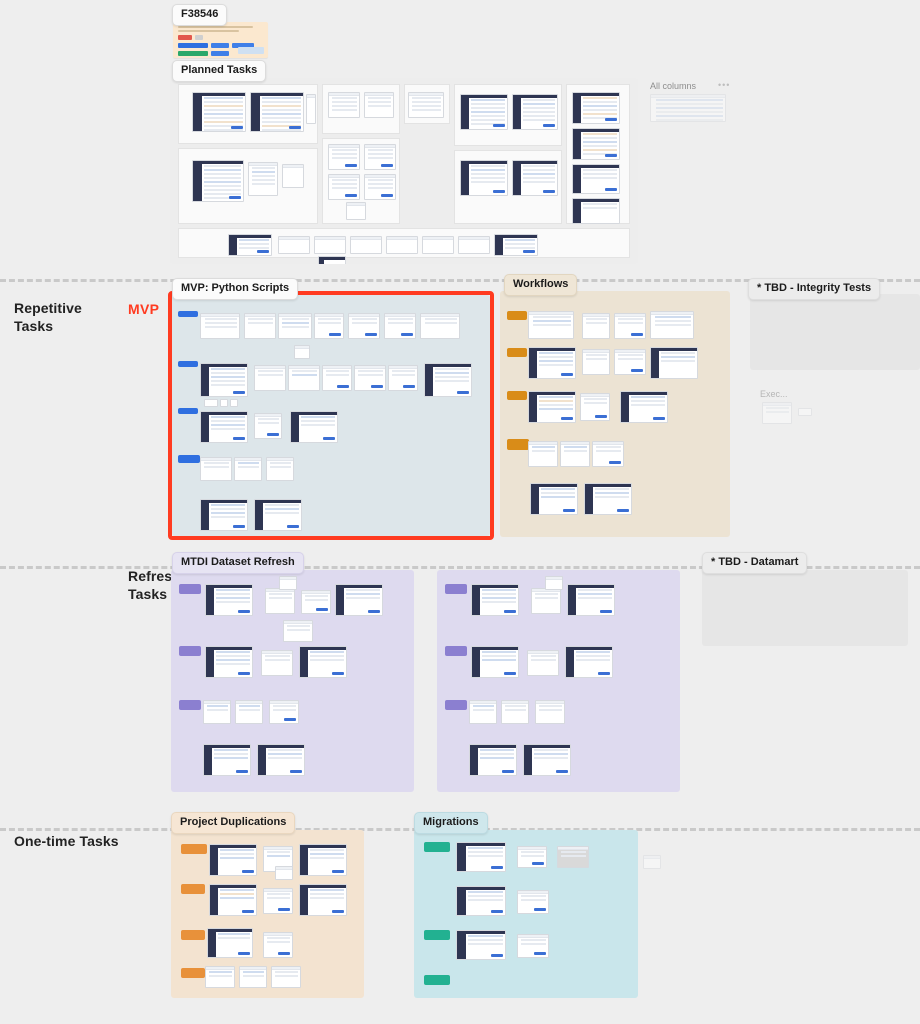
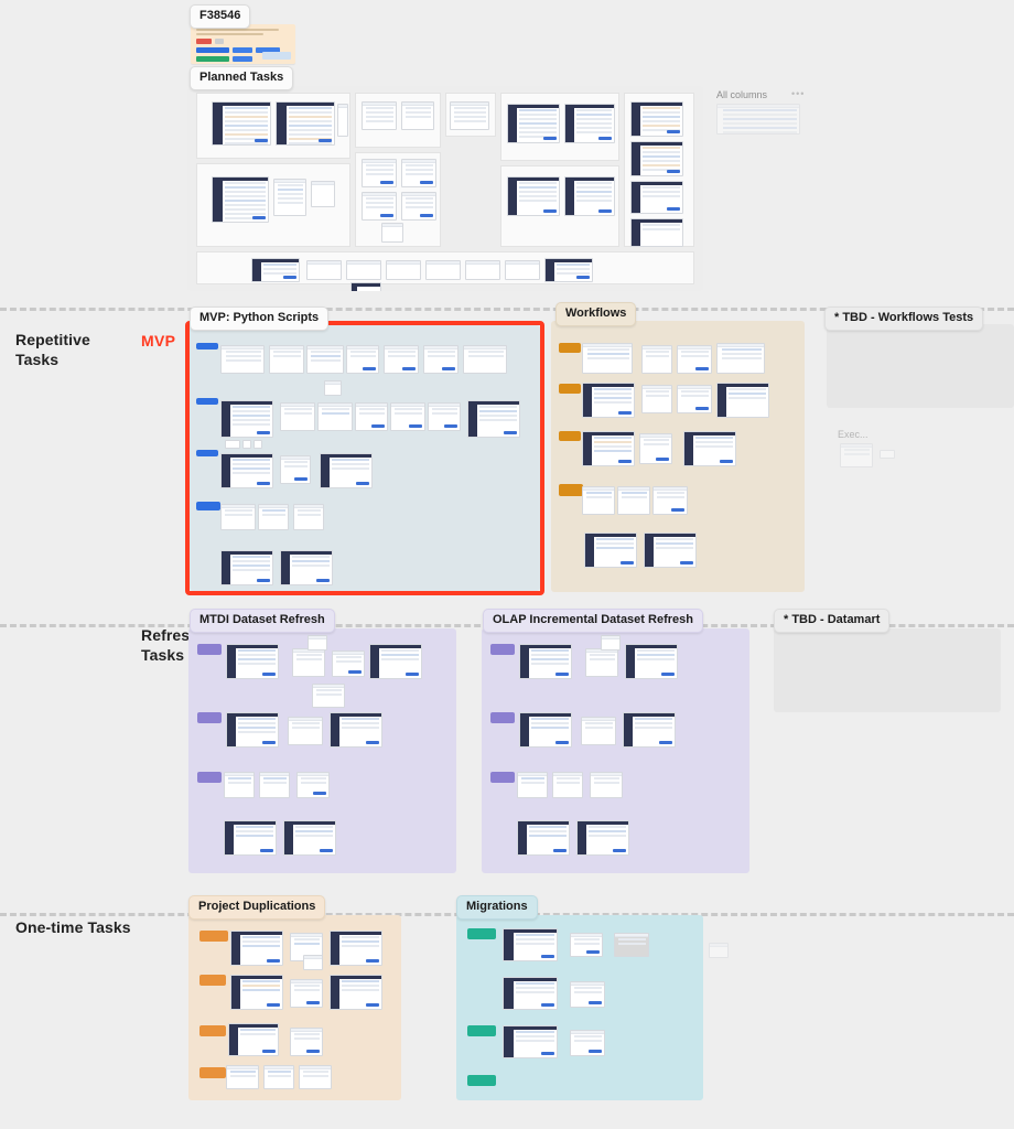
  F38546
  Planned Tasks
  All columns
  •••
  Repetitive
  Tasks
  MVP
  MVP: Python Scripts
  Workflows
- * TBD - Integrity Tests
+ * TBD - Workflows Tests
  Exec...
  Refres
  Tasks
  MTDI Dataset Refresh
+ OLAP Incremental Dataset Refresh
  * TBD - Datamart
  One-time Tasks
  Project Duplications
  Migrations
